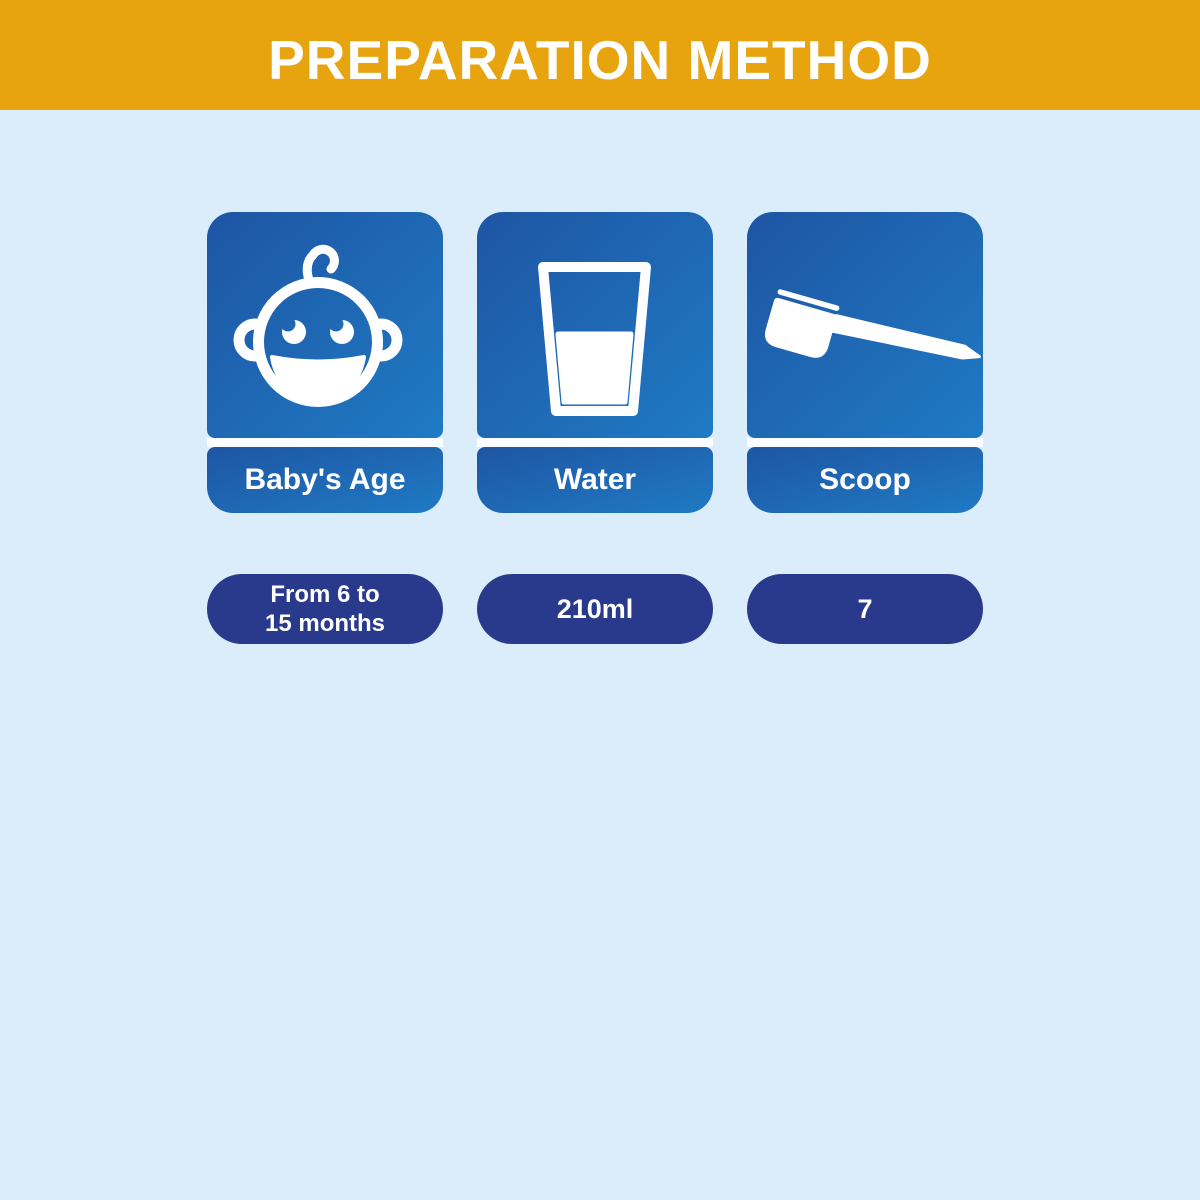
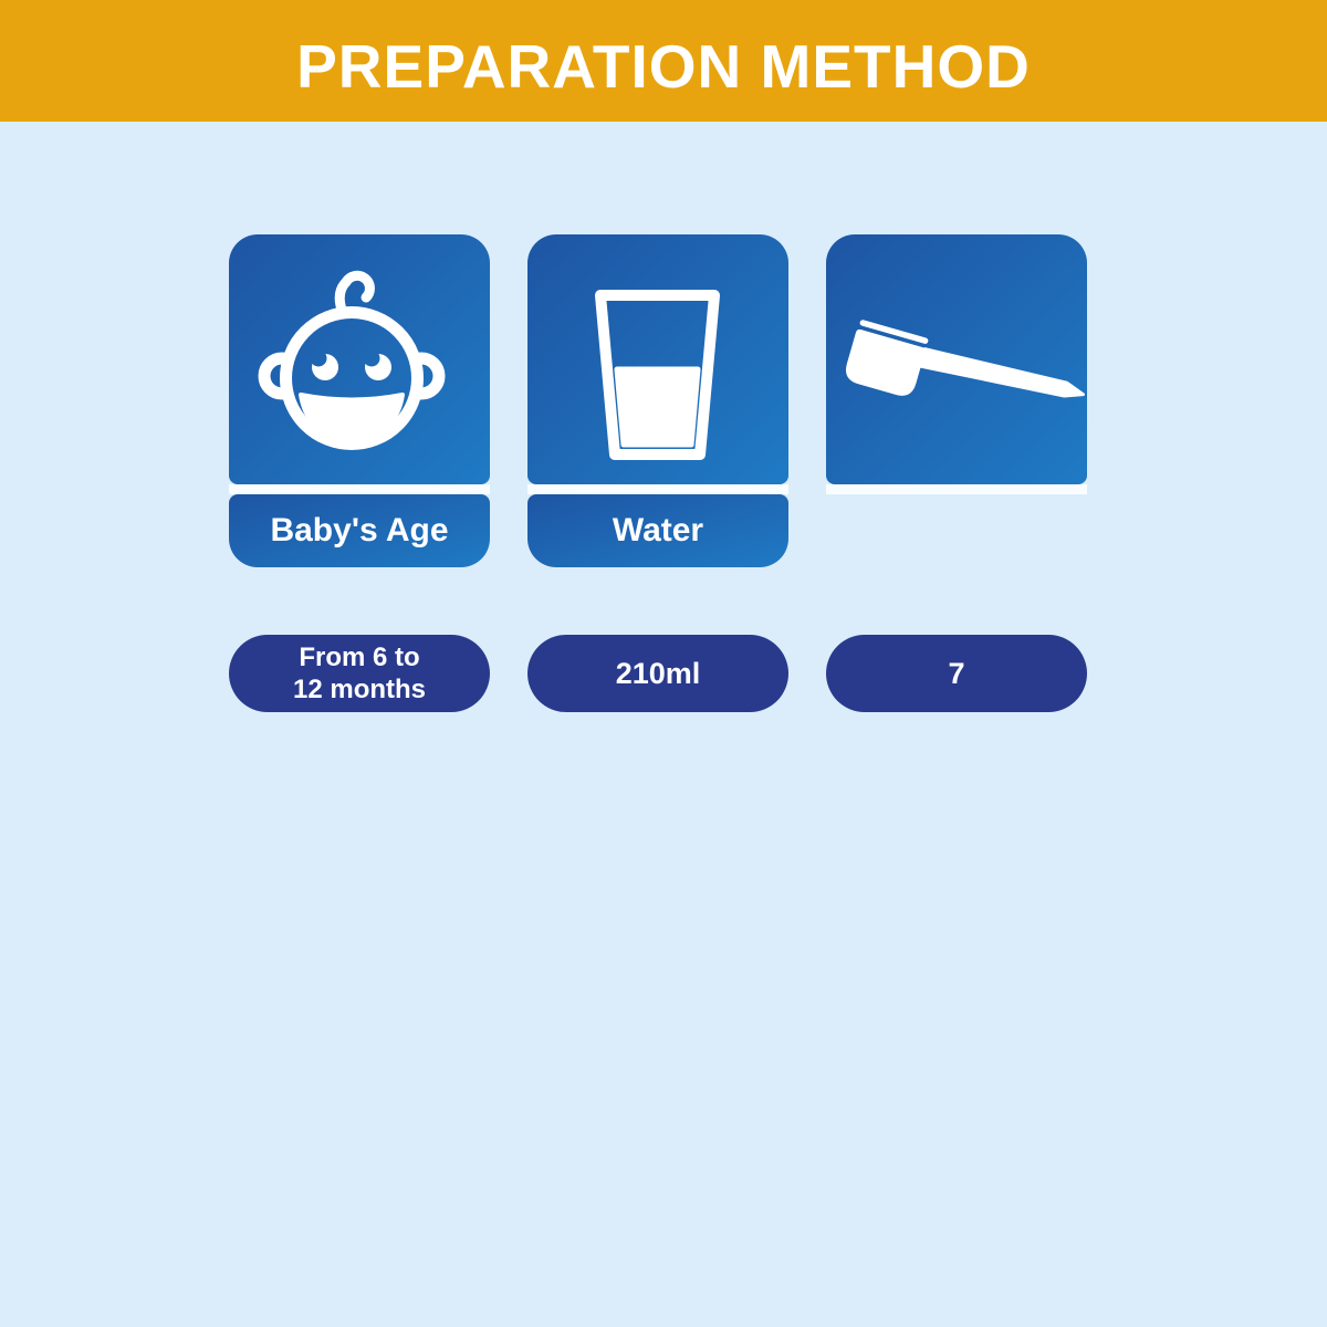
  PREPARATION METHOD
  Baby's Age
  Water
- Scoop
  From 6 to
- 15 months
+ 12 months
  210ml
  7
